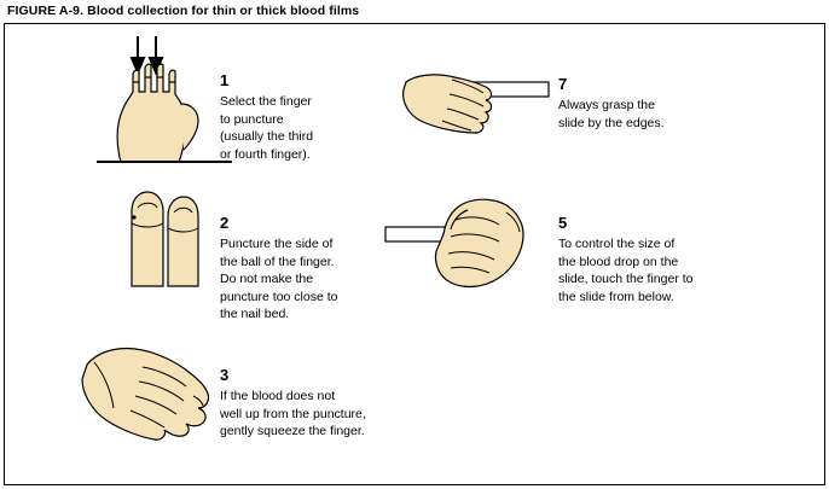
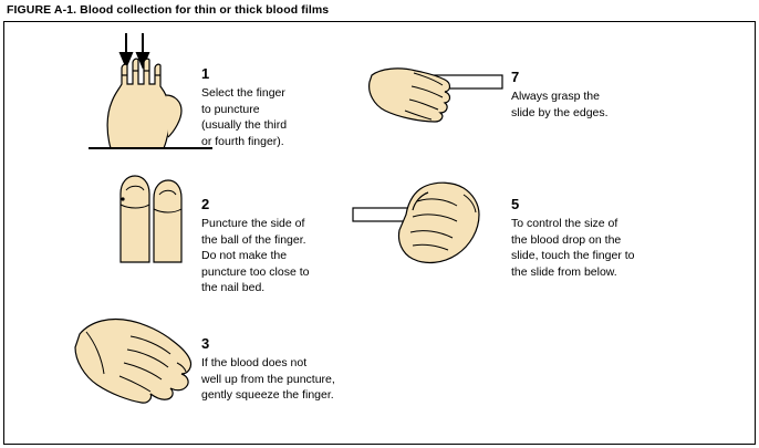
- FIGURE A-9. Blood collection for thin or thick blood films
+ FIGURE A-1. Blood collection for thin or thick blood films
  1
  Select the finger
  to puncture
  (usually the third
  or fourth finger).
  2
  Puncture the side of
  the ball of the finger.
  Do not make the
  puncture too close to
  the nail bed.
  3
  If the blood does not
  well up from the puncture,
  gently squeeze the finger.
  7
  Always grasp the
  slide by the edges.
  5
  To control the size of
  the blood drop on the
  slide, touch the finger to
  the slide from below.
